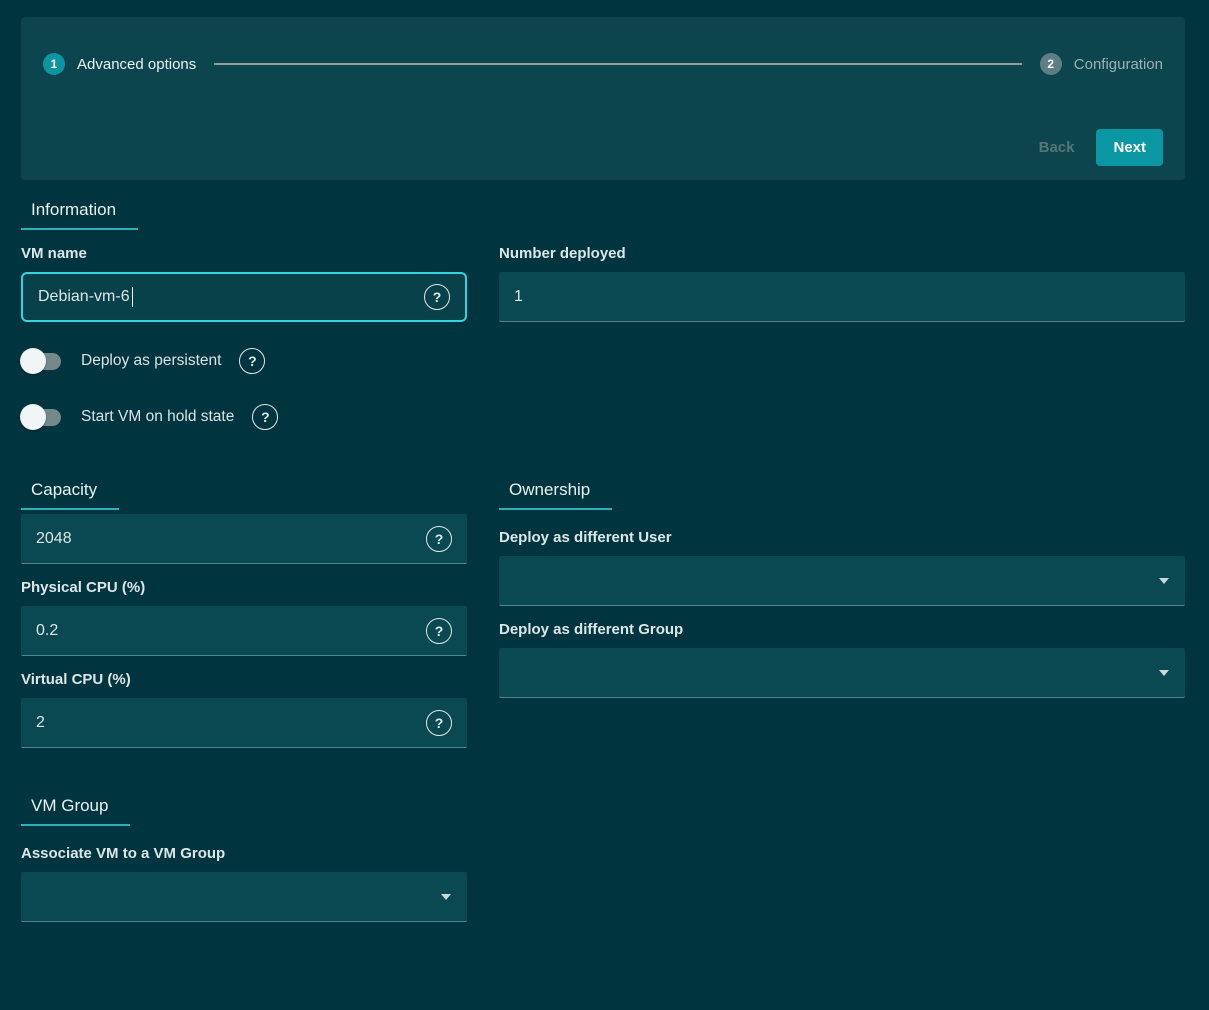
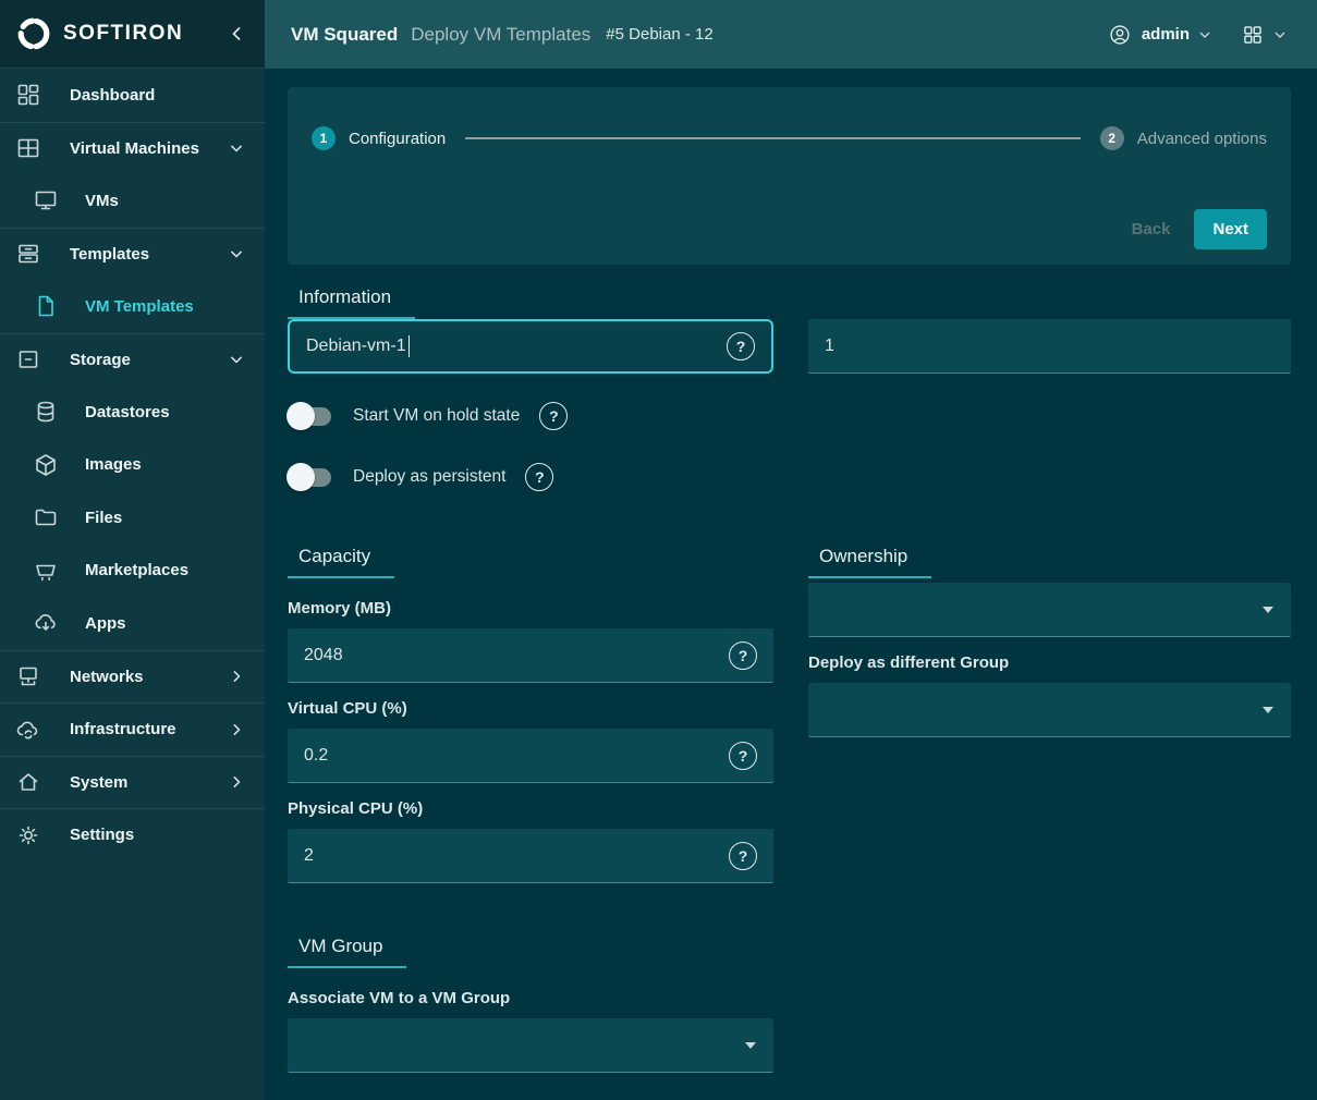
+ SOFTIRON
+ Dashboard
+ Virtual Machines
+ VMs
+ Templates
+ VM Templates
+ Storage
+ Datastores
+ Images
+ Files
+ Marketplaces
+ Apps
+ Networks
+ Infrastructure
+ System
+ Settings
+ VM Squared
+ Deploy VM Templates
+ #5 Debian - 12
+ admin
  1
- Advanced options
+ Configuration
  2
- Configuration
+ Advanced options
  Back
  Next
  Information
- VM name
- Debian-vm-6
+ Debian-vm-1
  ?
- Number deployed
  1
- Deploy as persistent
+ Start VM on hold state
  ?
- Start VM on hold state
+ Deploy as persistent
  ?
  Capacity
+ Memory (MB)
  2048
  ?
- Physical CPU (%)
+ Virtual CPU (%)
  0.2
  ?
- Virtual CPU (%)
+ Physical CPU (%)
  2
  ?
  VM Group
  Associate VM to a VM Group
  Ownership
- Deploy as different User
  Deploy as different Group
